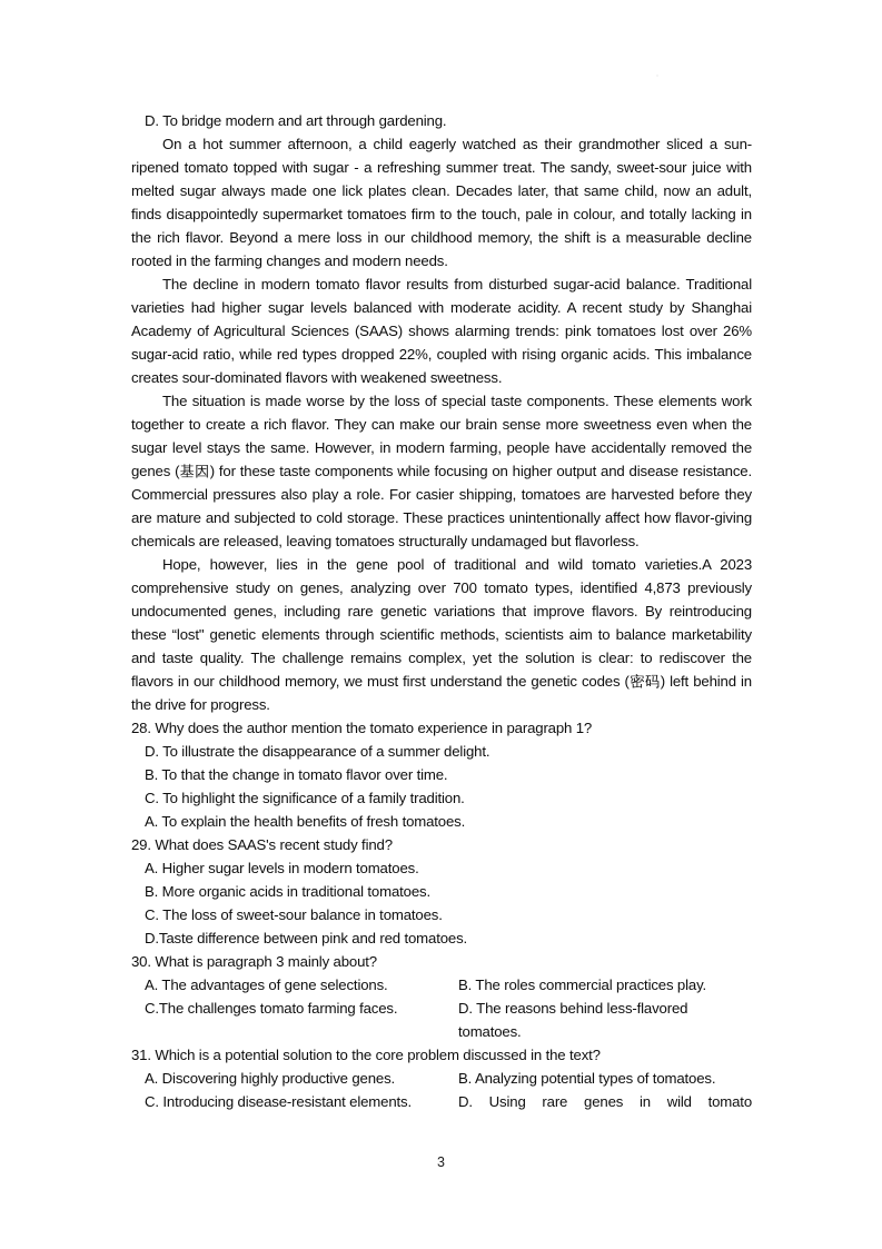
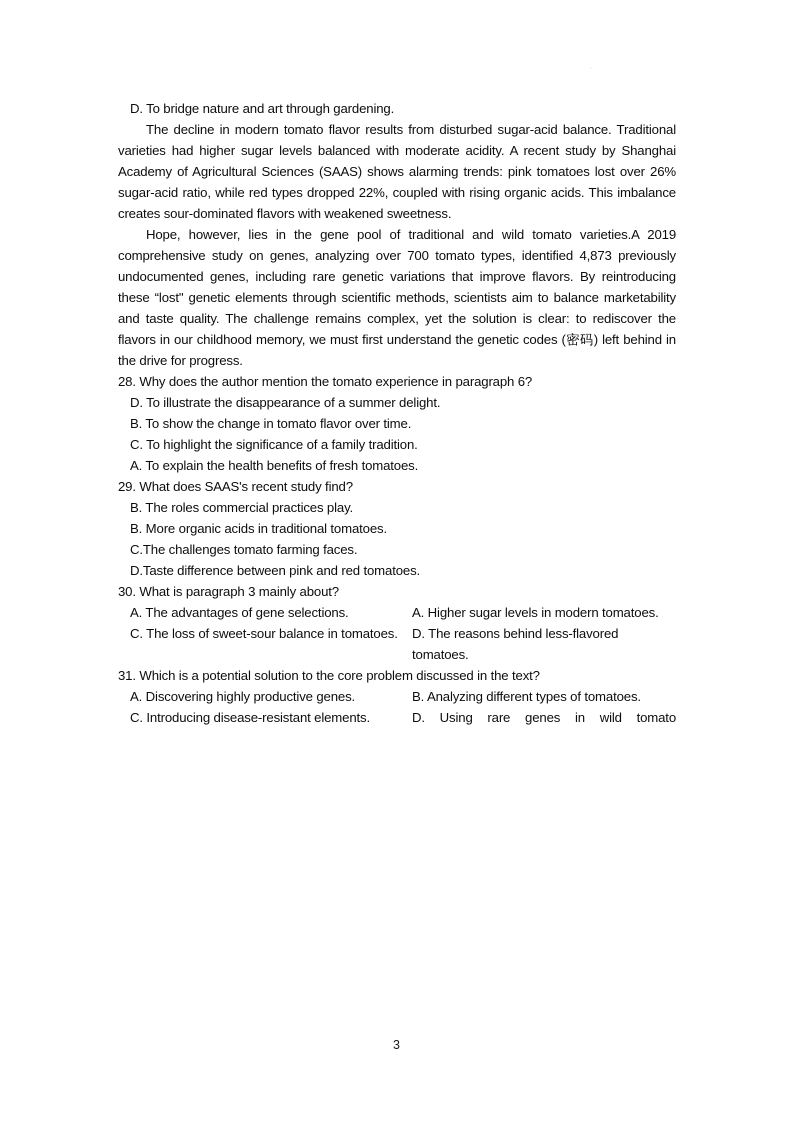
- D. To bridge modern and art through gardening.
+ D. To bridge nature and art through gardening.
- On a hot summer afternoon, a child eagerly watched as their grandmother sliced a sun-ripened tomato topped with sugar - a refreshing summer treat. The sandy, sweet-sour juice with melted sugar always made one lick plates clean. Decades later, that same child, now an adult, finds disappointedly supermarket tomatoes firm to the touch, pale in colour, and totally lacking in the rich flavor. Beyond a mere loss in our childhood memory, the shift is a measurable decline rooted in the farming changes and modern needs.
  The decline in modern tomato flavor results from disturbed sugar-acid balance. Traditional varieties had higher sugar levels balanced with moderate acidity. A recent study by Shanghai Academy of Agricultural Sciences (SAAS) shows alarming trends: pink tomatoes lost over 26% sugar-acid ratio, while red types dropped 22%, coupled with rising organic acids. This imbalance creates sour-dominated flavors with weakened sweetness.
- The situation is made worse by the loss of special taste components. These elements work together to create a rich flavor. They can make our brain sense more sweetness even when the sugar level stays the same. However, in modern farming, people have accidentally removed the genes (基因) for these taste components while focusing on higher output and disease resistance. Commercial pressures also play a role. For casier shipping, tomatoes are harvested before they are mature and subjected to cold storage. These practices unintentionally affect how flavor-giving chemicals are released, leaving tomatoes structurally undamaged but flavorless.
- Hope, however, lies in the gene pool of traditional and wild tomato varieties.A 2023 comprehensive study on genes, analyzing over 700 tomato types, identified 4,873 previously undocumented genes, including rare genetic variations that improve flavors. By reintroducing these “lost" genetic elements through scientific methods, scientists aim to balance marketability and taste quality. The challenge remains complex, yet the solution is clear: to rediscover the flavors in our childhood memory, we must first understand the genetic codes (密码) left behind in the drive for progress.
+ Hope, however, lies in the gene pool of traditional and wild tomato varieties.A 2019 comprehensive study on genes, analyzing over 700 tomato types, identified 4,873 previously undocumented genes, including rare genetic variations that improve flavors. By reintroducing these “lost" genetic elements through scientific methods, scientists aim to balance marketability and taste quality. The challenge remains complex, yet the solution is clear: to rediscover the flavors in our childhood memory, we must first understand the genetic codes (密码) left behind in the drive for progress.
- 28. Why does the author mention the tomato experience in paragraph 1?
+ 28. Why does the author mention the tomato experience in paragraph 6?
  D. To illustrate the disappearance of a summer delight.
- B. To that the change in tomato flavor over time.
+ B. To show the change in tomato flavor over time.
  C. To highlight the significance of a family tradition.
  A. To explain the health benefits of fresh tomatoes.
  29. What does SAAS's recent study find?
- A. Higher sugar levels in modern tomatoes.
+ B. The roles commercial practices play.
  B. More organic acids in traditional tomatoes.
- C. The loss of sweet-sour balance in tomatoes.
+ C.The challenges tomato farming faces.
  D.Taste difference between pink and red tomatoes.
  30. What is paragraph 3 mainly about?
  A. The advantages of gene selections.
- B. The roles commercial practices play.
+ A. Higher sugar levels in modern tomatoes.
- C.The challenges tomato farming faces.
+ C. The loss of sweet-sour balance in tomatoes.
  D. The reasons behind less-flavored tomatoes.
  31. Which is a potential solution to the core problem discussed in the text?
  A. Discovering highly productive genes.
- B. Analyzing potential types of tomatoes.
+ B. Analyzing different types of tomatoes.
  C. Introducing disease-resistant elements.
  D. Using rare genes in wild tomato
  3
